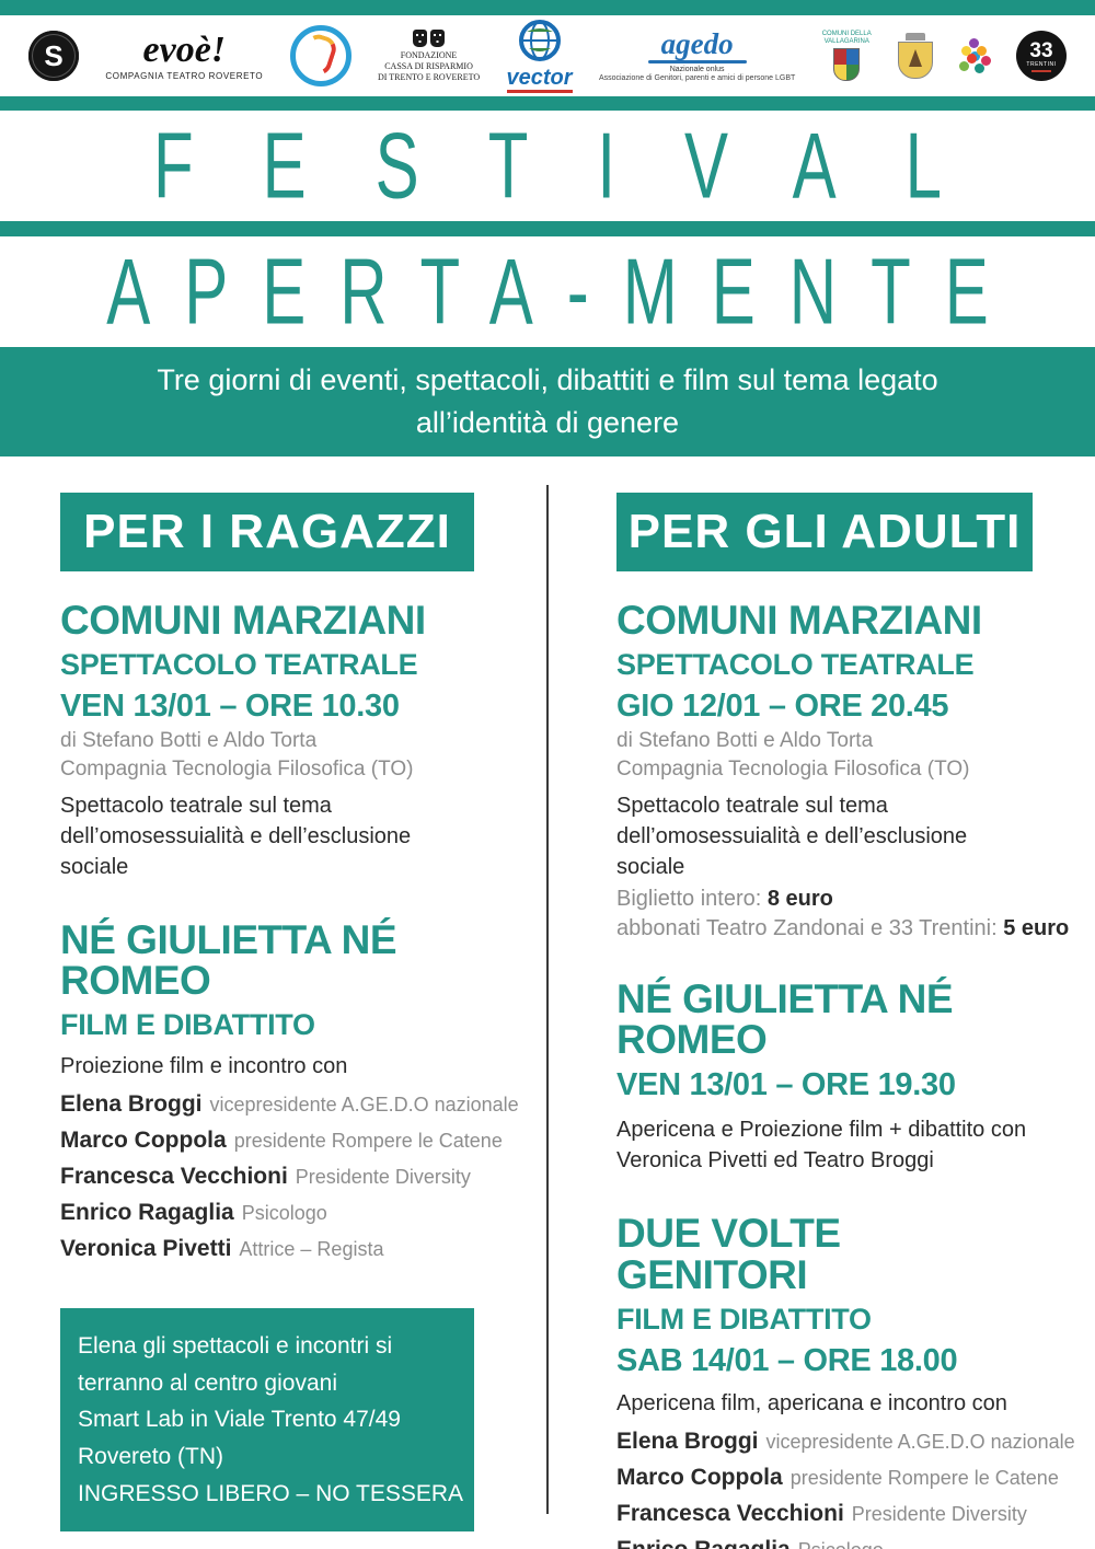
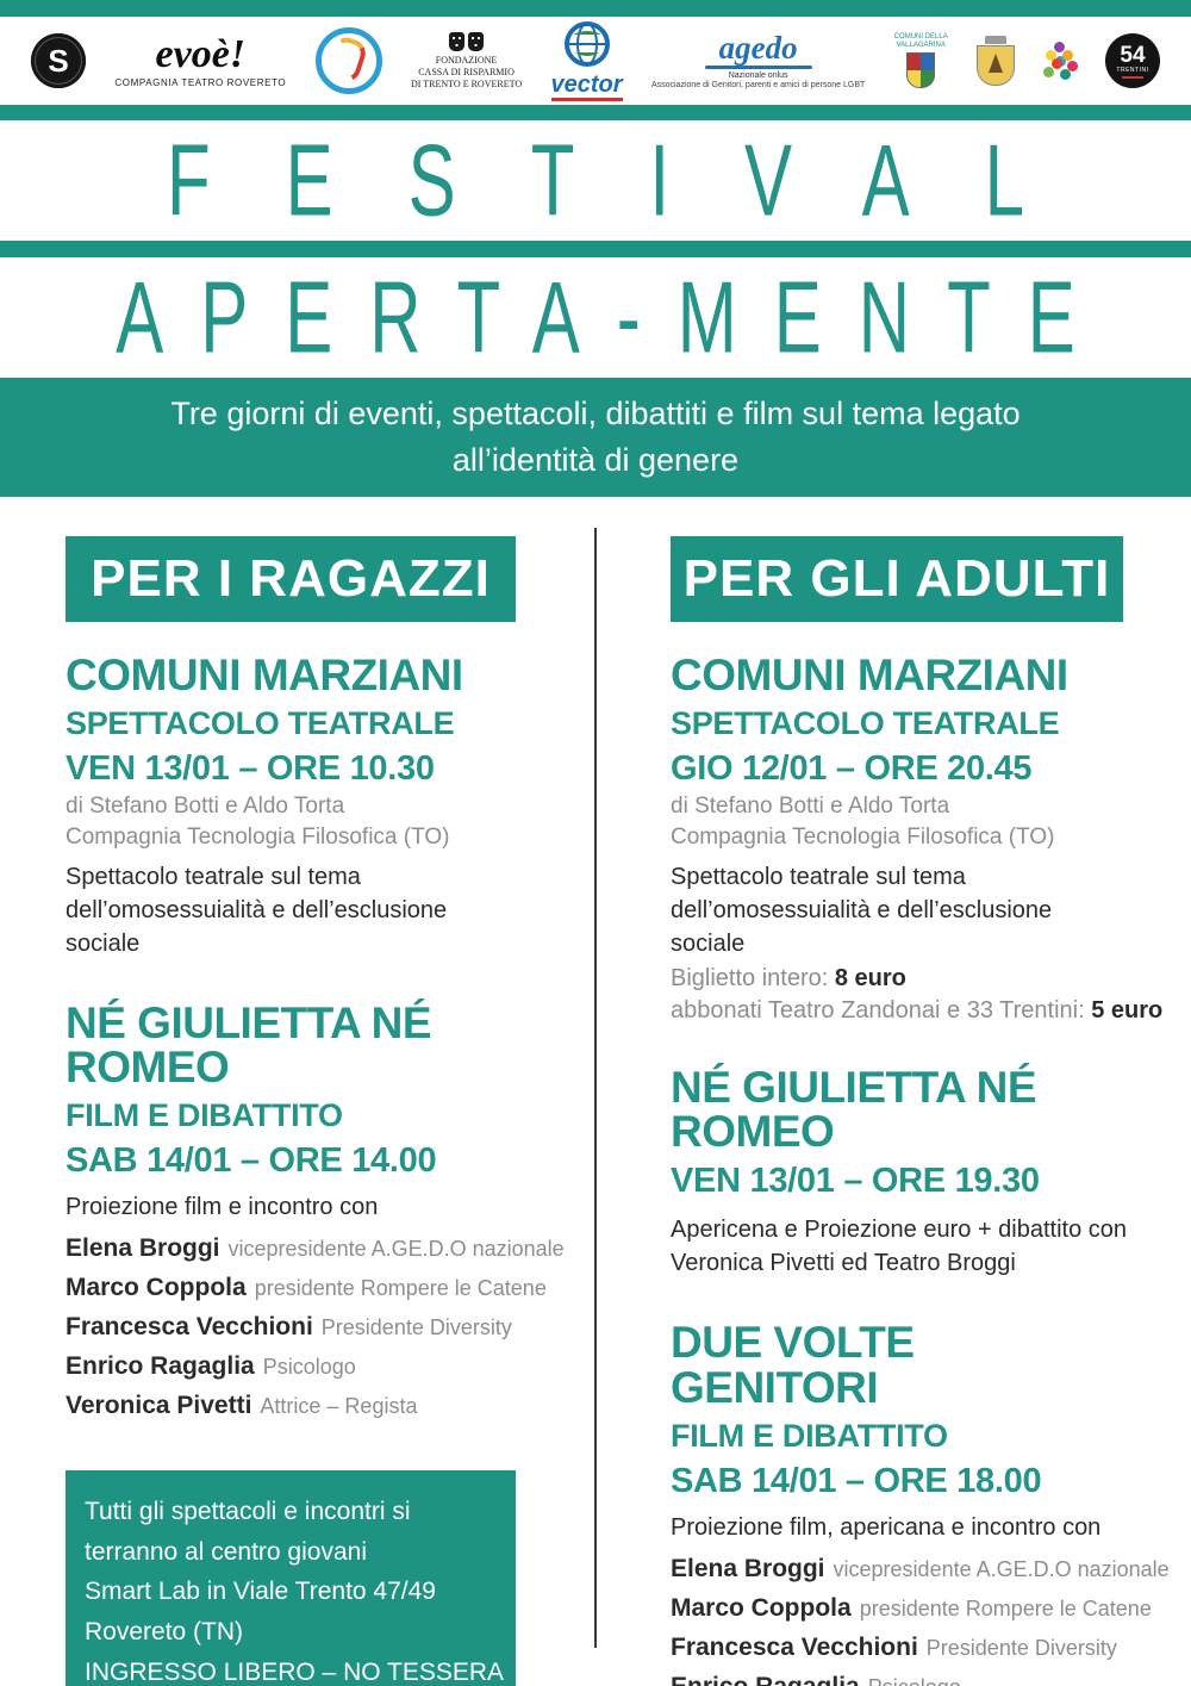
  S
  evoè!
  COMPAGNIA TEATRO ROVERETO
  FONDAZIONE
  CASSA DI RISPARMIO
  DI TRENTO E ROVERETO
  vector
  agedo
- 33
+ 54
  FESTIVAL
  APERTA-MENTE
  Tre giorni di eventi, spettacoli, dibattiti e film sul tema legato
  all’identità di genere
  PER I RAGAZZI
  COMUNI MARZIANI
  SPETTACOLO TEATRALE
  VEN 13/01 – ORE 10.30
  di Stefano Botti e Aldo Torta
  Compagnia Tecnologia Filosofica (TO)
  Spettacolo teatrale sul tema dell’omosessuialità e dell’esclusione sociale
  NÉ GIULIETTA NÉ ROMEO
  FILM E DIBATTITO
+ SAB 14/01 – ORE 14.00
  Proiezione film e incontro con
  Elena Broggi vicepresidente A.GE.D.O nazionale
  Marco Coppola presidente Rompere le Catene
  Francesca Vecchioni Presidente Diversity
  Enrico Ragaglia Psicologo
  Veronica Pivetti Attrice – Regista
- Elena gli spettacoli e incontri si
+ Tutti gli spettacoli e incontri si
  terranno al centro giovani
  Smart Lab in Viale Trento 47/49
  Rovereto (TN)
  INGRESSO LIBERO – NO TESSERA
  PER GLI ADULTI
  COMUNI MARZIANI
  SPETTACOLO TEATRALE
  GIO 12/01 – ORE 20.45
  di Stefano Botti e Aldo Torta
  Compagnia Tecnologia Filosofica (TO)
  Spettacolo teatrale sul tema dell’omosessuialità e dell’esclusione sociale
  Biglietto intero: 8 euro
  abbonati Teatro Zandonai e 33 Trentini: 5 euro
  NÉ GIULIETTA NÉ ROMEO
  VEN 13/01 – ORE 19.30
- Apericena e Proiezione film + dibattito con
+ Apericena e Proiezione euro + dibattito con
  Veronica Pivetti ed Teatro Broggi
  DUE VOLTE GENITORI
  FILM E DIBATTITO
  SAB 14/01 – ORE 18.00
- Apericena film, apericana e incontro con
+ Proiezione film, apericana e incontro con
  Elena Broggi vicepresidente A.GE.D.O nazionale
  Marco Coppola presidente Rompere le Catene
  Francesca Vecchioni Presidente Diversity
